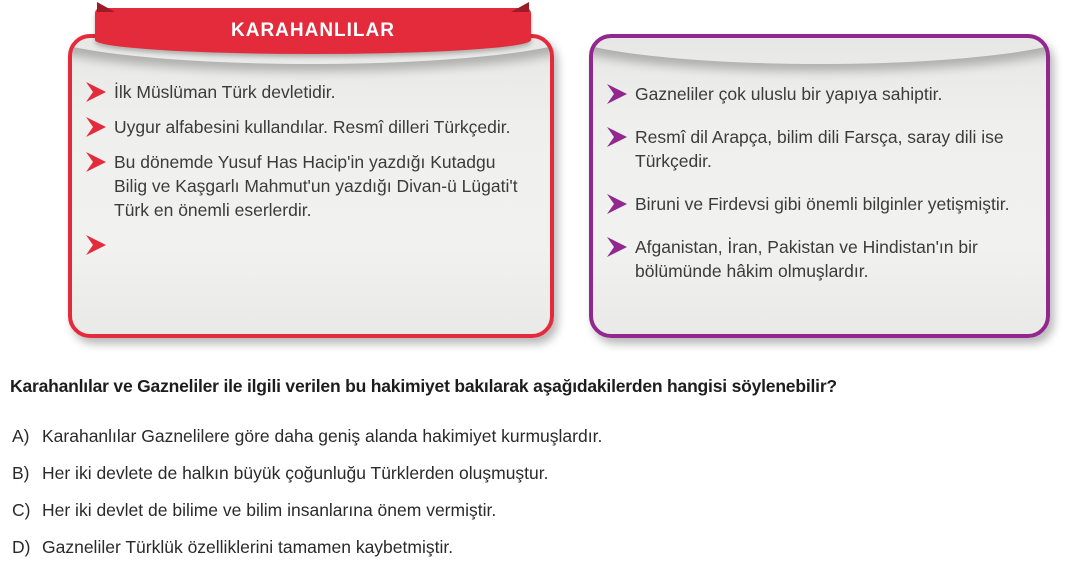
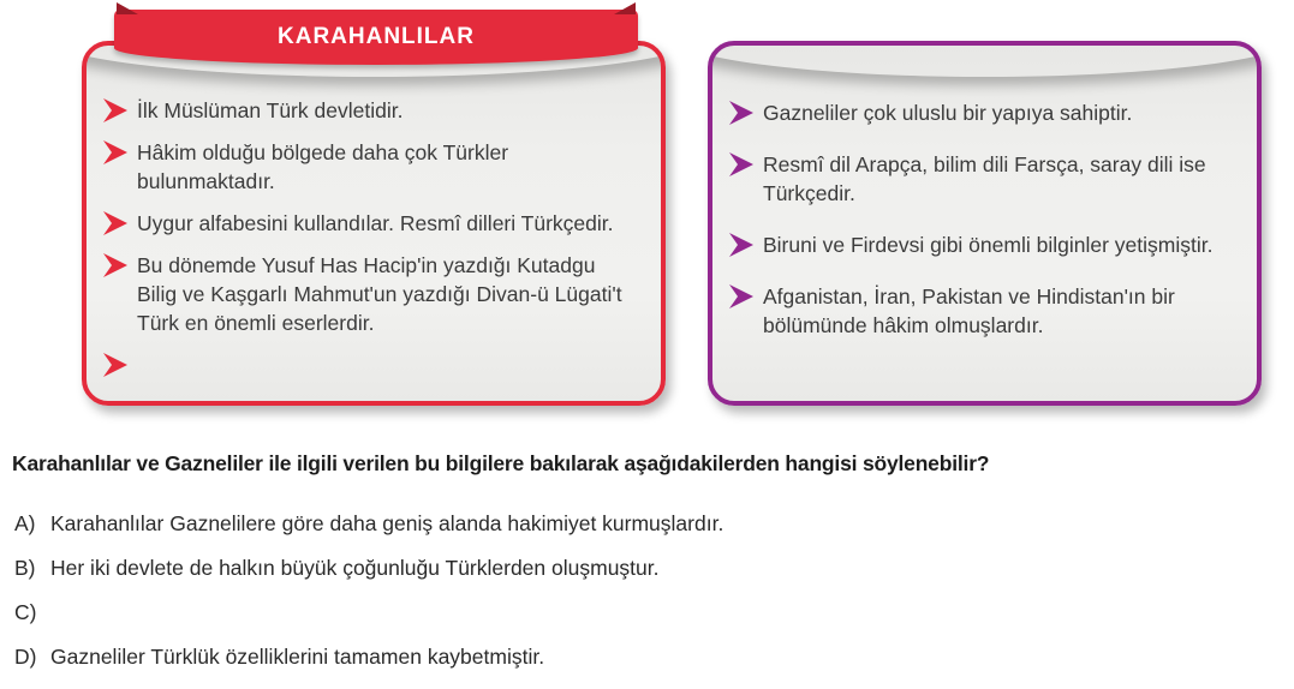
  İlk Müslüman Türk devletidir.
+ Hâkim olduğu bölgede daha çok Türkler bulunmaktadır.
  Uygur alfabesini kullandılar. Resmî dilleri Türkçedir.
  Bu dönemde Yusuf Has Hacip'in yazdığı Kutadgu Bilig ve Kaşgarlı Mahmut'un yazdığı Divan-ü Lügati't Türk en önemli eserlerdir.
  KARAHANLILAR
  Gazneliler çok uluslu bir yapıya sahiptir.
  Resmî dil Arapça, bilim dili Farsça, saray dili ise Türkçedir.
  Biruni ve Firdevsi gibi önemli bilginler yetişmiştir.
  Afganistan, İran, Pakistan ve Hindistan'ın bir bölümünde hâkim olmuşlardır.
- Karahanlılar ve Gazneliler ile ilgili verilen bu hakimiyet bakılarak aşağıdakilerden hangisi söylenebilir?
+ Karahanlılar ve Gazneliler ile ilgili verilen bu bilgilere bakılarak aşağıdakilerden hangisi söylenebilir?
  A)
  Karahanlılar Gaznelilere göre daha geniş alanda hakimiyet kurmuşlardır.
  B)
  Her iki devlete de halkın büyük çoğunluğu Türklerden oluşmuştur.
  C)
- Her iki devlet de bilime ve bilim insanlarına önem vermiştir.
  D)
  Gazneliler Türklük özelliklerini tamamen kaybetmiştir.
